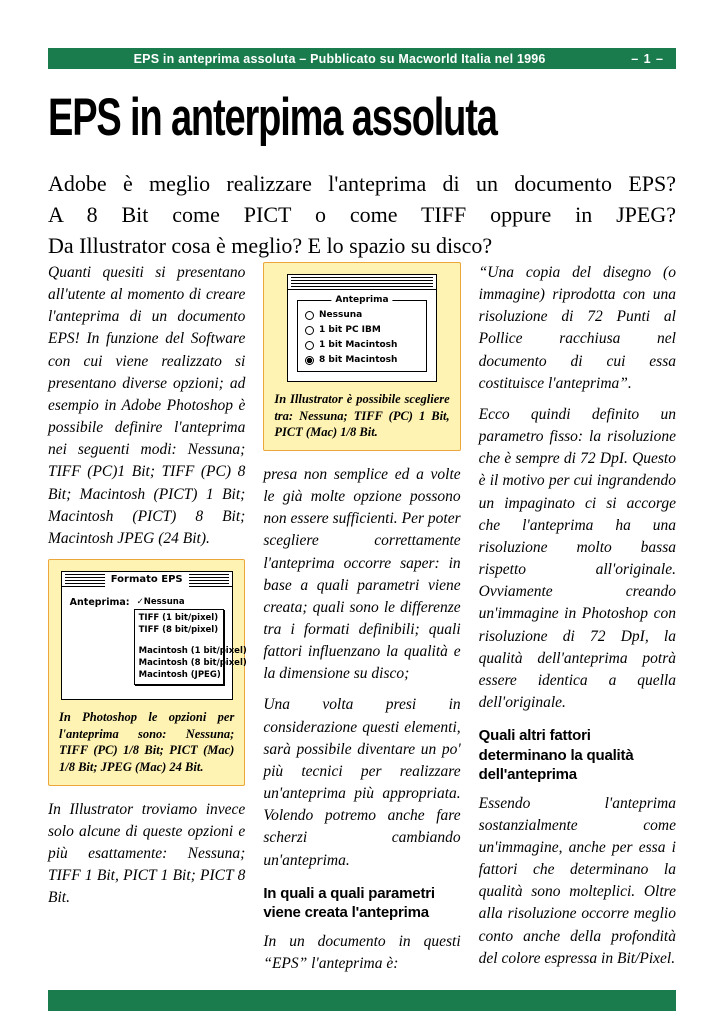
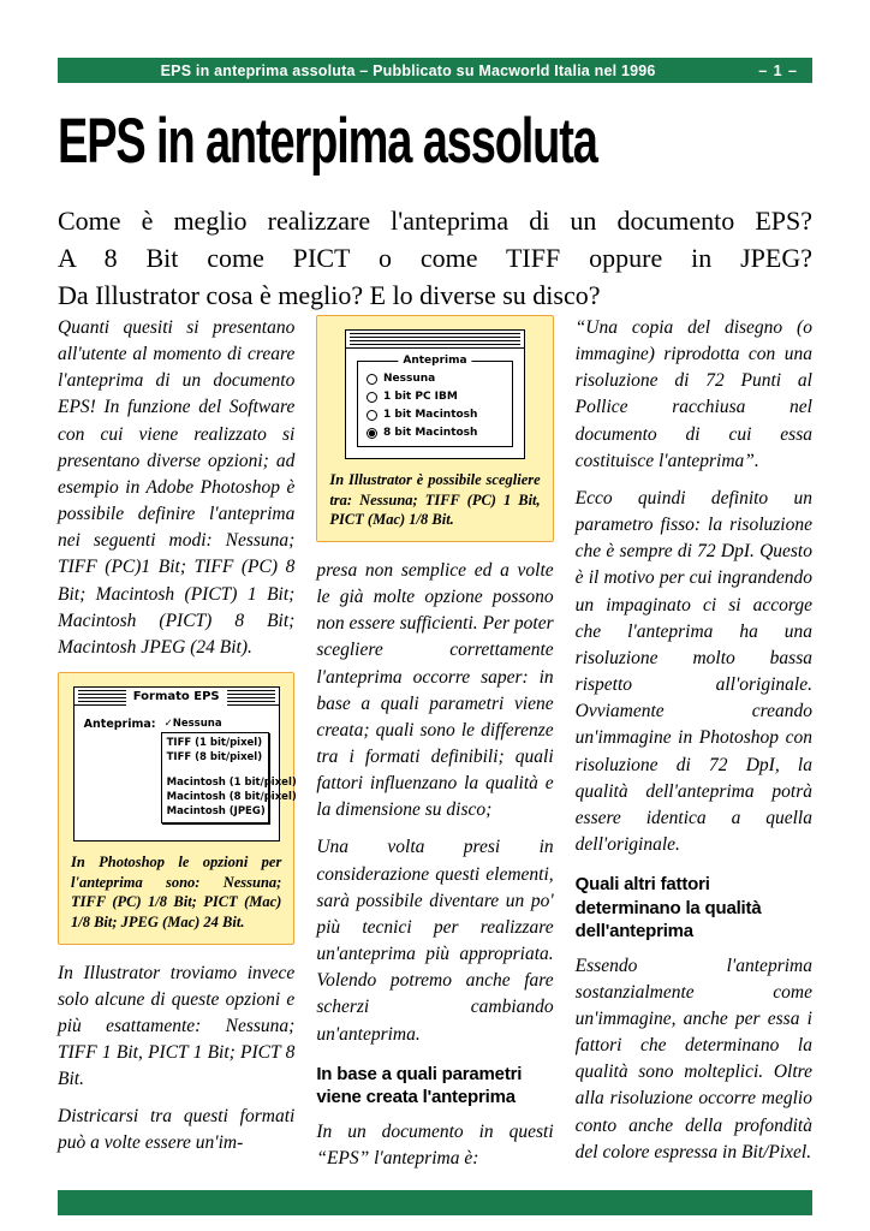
  EPS in anteprima assoluta – Pubblicato su Macworld Italia nel 1996
  – 1 –
  EPS in anterpima assoluta
- Adobe è meglio realizzare l'anteprima di un documento EPS?
+ Come è meglio realizzare l'anteprima di un documento EPS?
  A 8 Bit come PICT o come TIFF oppure in JPEG?
- Da Illustrator cosa è meglio? E lo spazio su disco?
+ Da Illustrator cosa è meglio? E lo diverse su disco?
  Quanti quesiti si presentano all'utente al momento di creare l'anteprima di un documento EPS! In funzione del Software con cui viene realizzato si presentano diverse opzioni; ad esempio in Adobe Photoshop è possibile definire l'anteprima nei seguenti modi: Nessuna; TIFF (PC)1 Bit; TIFF (PC) 8 Bit; Macintosh (PICT) 1 Bit; Macintosh (PICT) 8 Bit; Macintosh JPEG (24 Bit).
  Formato EPS
  Anteprima:
  ✓Nessuna
  TIFF (1 bit/pixel)
  TIFF (8 bit/pixel)
  Macintosh (1 bit/pixel)
  Macintosh (8 bit/pixel)
  Macintosh (JPEG)
  In Photoshop le opzioni per l'anteprima sono: Nessuna; TIFF (PC) 1/8 Bit; PICT (Mac) 1/8 Bit; JPEG (Mac) 24 Bit.
  In Illustrator troviamo invece solo alcune di queste opzioni e più esattamente: Nessuna; TIFF 1 Bit, PICT 1 Bit; PICT 8 Bit.
+ Districarsi tra questi formati può a volte essere un'im-
  Anteprima
  Nessuna
  1 bit PC IBM
  1 bit Macintosh
  8 bit Macintosh
  In Illustrator è possibile scegliere tra: Nessuna; TIFF (PC) 1 Bit, PICT (Mac) 1/8 Bit.
  presa non semplice ed a volte le già molte opzione possono non essere sufficienti. Per poter scegliere correttamente l'anteprima occorre saper: in base a quali parametri viene creata; quali sono le differenze tra i formati definibili; quali fattori influenzano la qualità e la dimensione su disco;
  Una volta presi in considerazione questi elementi, sarà possibile diventare un po' più tecnici per realizzare un'anteprima più appropriata. Volendo potremo anche fare scherzi cambiando un'anteprima.
- In quali a quali parametri viene creata l'anteprima
+ In base a quali parametri viene creata l'anteprima
  In un documento in questi “EPS” l'anteprima è:
  “Una copia del disegno (o immagine) riprodotta con una risoluzione di 72 Punti al Pollice racchiusa nel documento di cui essa costituisce l'anteprima”.
  Ecco quindi definito un parametro fisso: la risoluzione che è sempre di 72 DpI. Questo è il motivo per cui ingrandendo un impaginato ci si accorge che l'anteprima ha una risoluzione molto bassa rispetto all'originale. Ovviamente creando un'immagine in Photoshop con risoluzione di 72 DpI, la qualità dell'anteprima potrà essere identica a quella dell'originale.
  Quali altri fattori determinano la qualità dell'anteprima
  Essendo l'anteprima sostanzialmente come un'immagine, anche per essa i fattori che determinano la qualità sono molteplici. Oltre alla risoluzione occorre meglio conto anche della profondità del colore espressa in Bit/Pixel.
